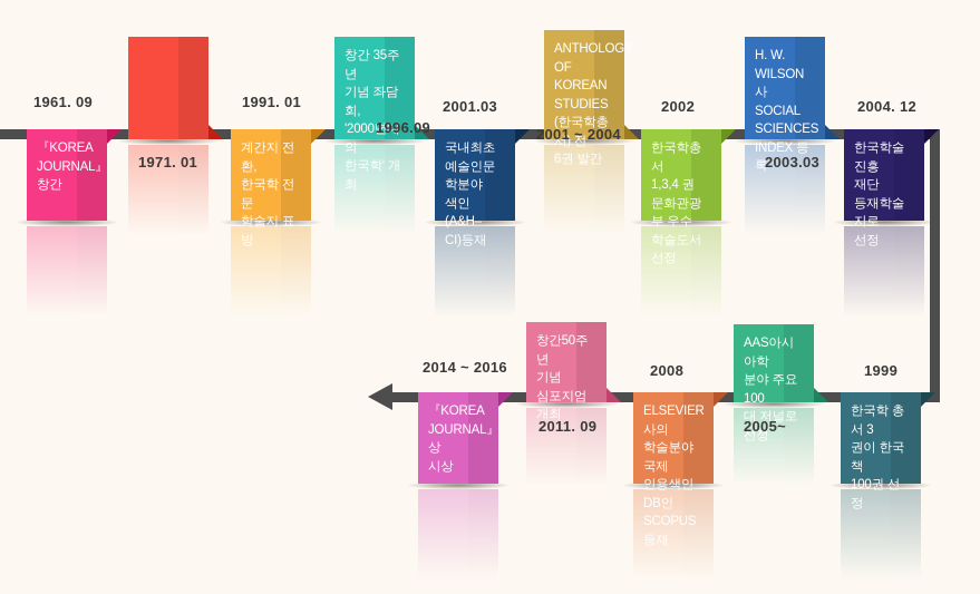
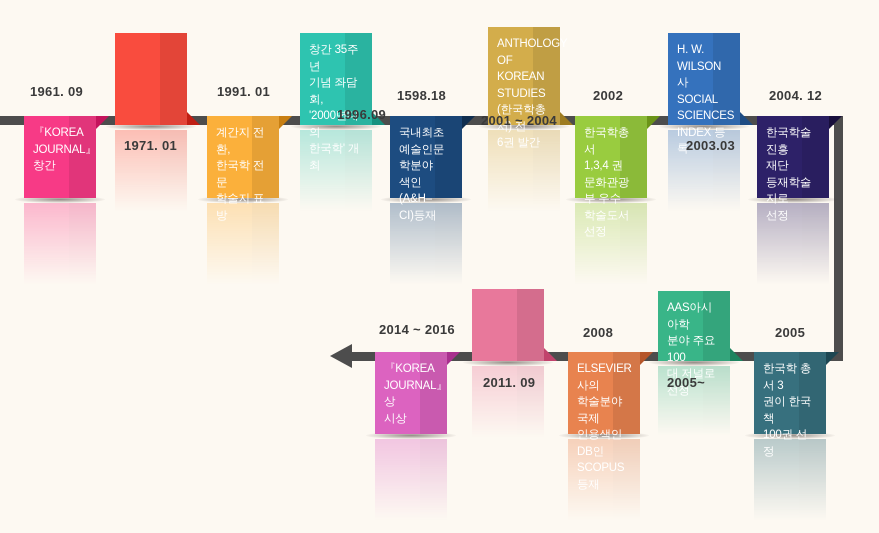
  『KOREA
  JOURNAL』창간
  계간지 전환,
  한국학 전문
  학술지 표방
  창간 35주년
  기념 좌담회,
  '2000년대의
  한국학' 개최
  국내최초
  예술인문학분야
  색인 (A&H–
  CI)등재
  ANTHOLOGY
  OF KOREAN
  STUDIES
  (한국학총서) 전
  6권 발간
  한국학총서
  1,3,4 권
  문화관광부 우수
  학술도서 선정
  H. W. WILSON
  사 SOCIAL
  SCIENCES
  INDEX 등록
  한국학술진흥
  재단
  등재학술지로
  선정
  『KOREA
  JOURNAL』상
  시상
- 창간50주년
- 기념
- 심포지엄개최
  ELSEVIER사의
  학술분야 국제
  인용색인 DB인
  SCOPUS 등재
  AAS아시아학
  분야 주요 100
  대 저널로 선정
  한국학 총서 3
  권이 한국책
  100권 선정
  1961. 09
  1971. 01
  1991. 01
  1996.09
- 2001.03
+ 1598.18
  2001 ~ 2004
  2002
  2003.03
  2004. 12
  2014 ~ 2016
  2011. 09
  2008
  2005~
- 1999
+ 2005
